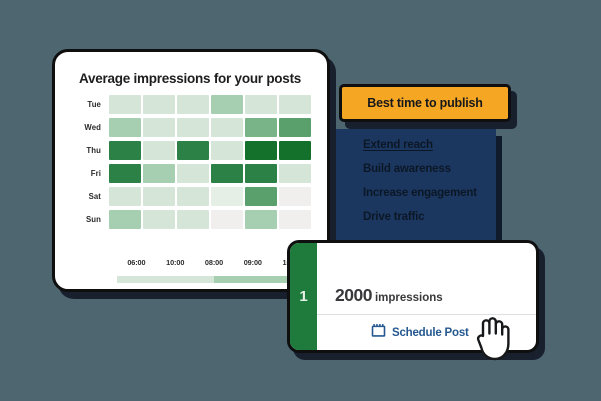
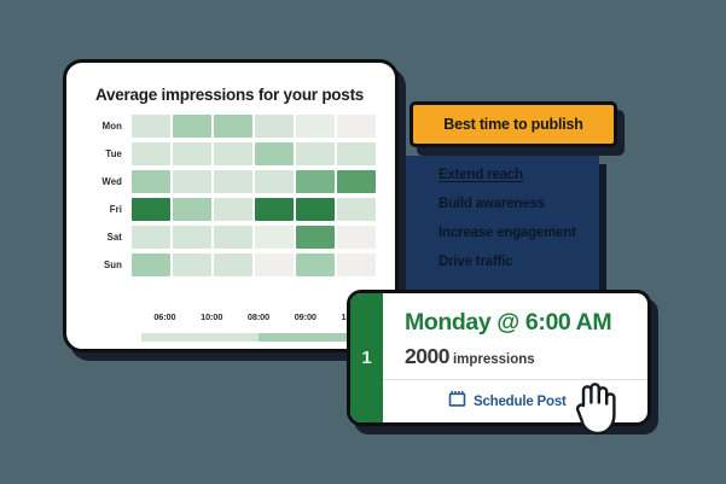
  Average impressions for your posts
+ Mon
  Tue
  Wed
- Thu
  Fri
  Sat
  Sun
  06:00
  10:00
  08:00
  09:00
  Extend reach
  Build awareness
  Increase engagement
  Drive traffic
  Best time to publish
  1
+ Monday @ 6:00 AM
  2000 impressions
  Schedule Post
